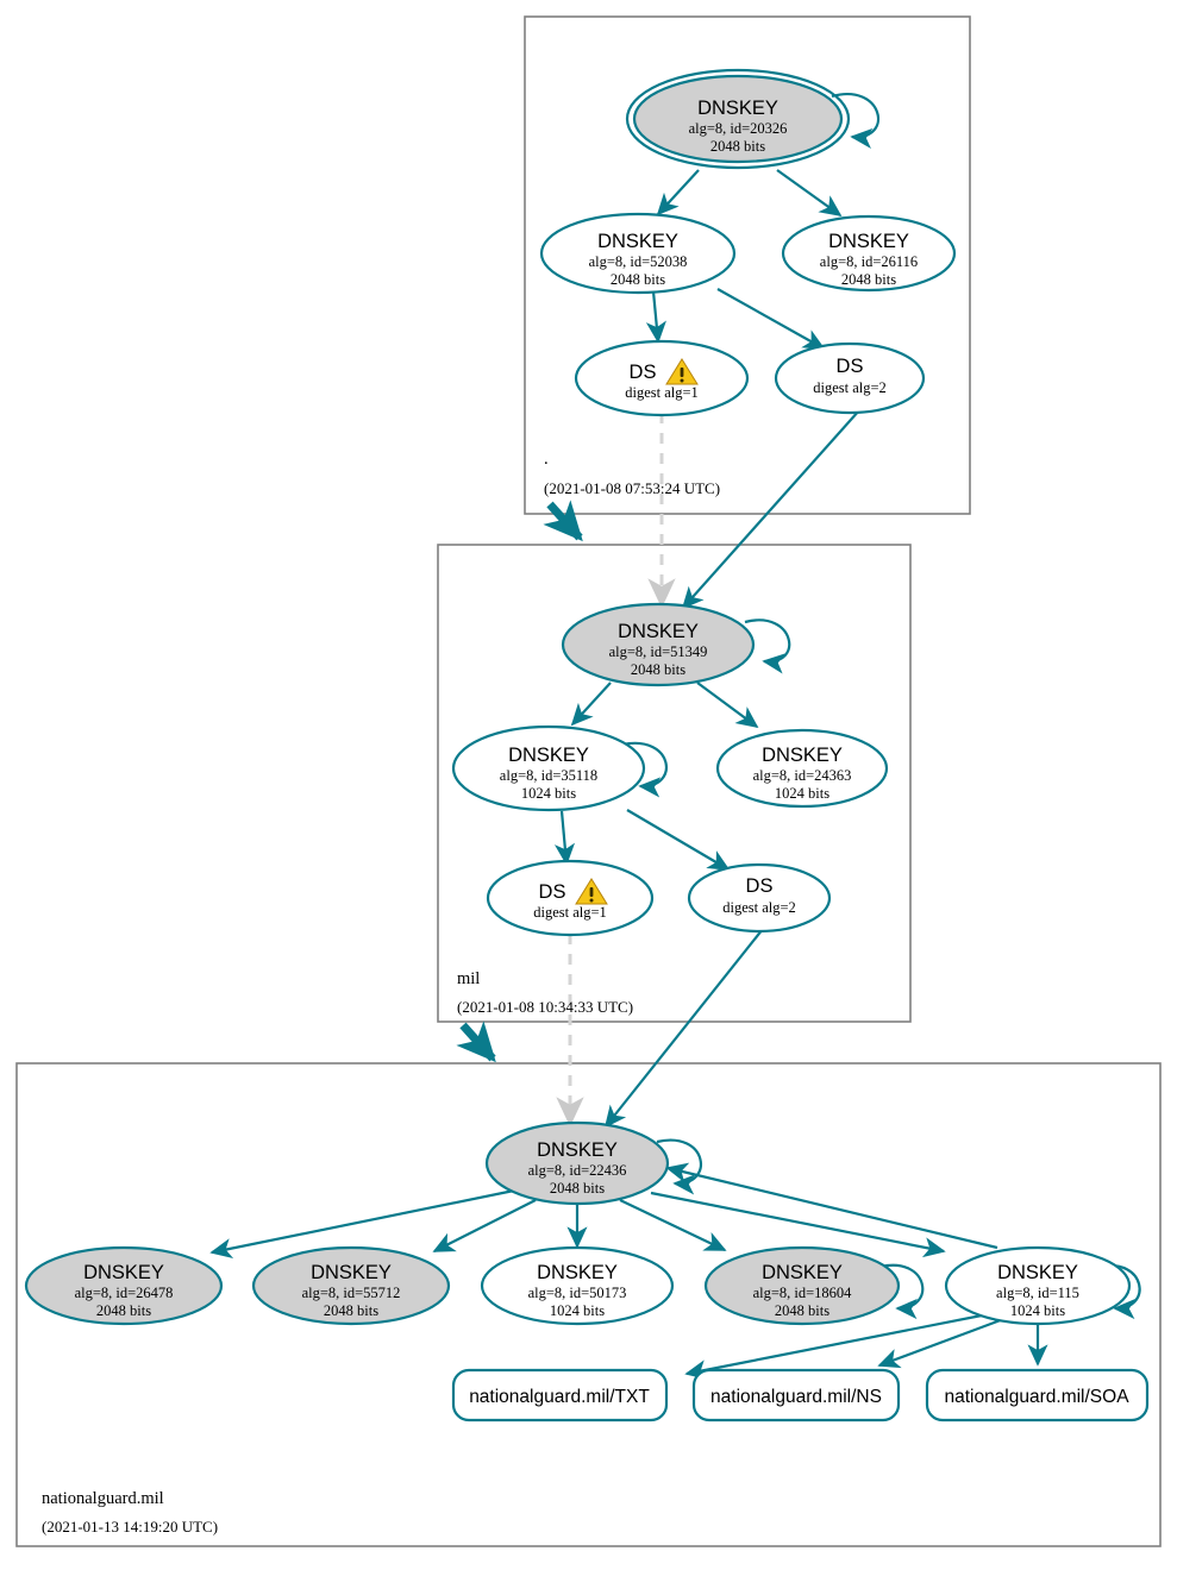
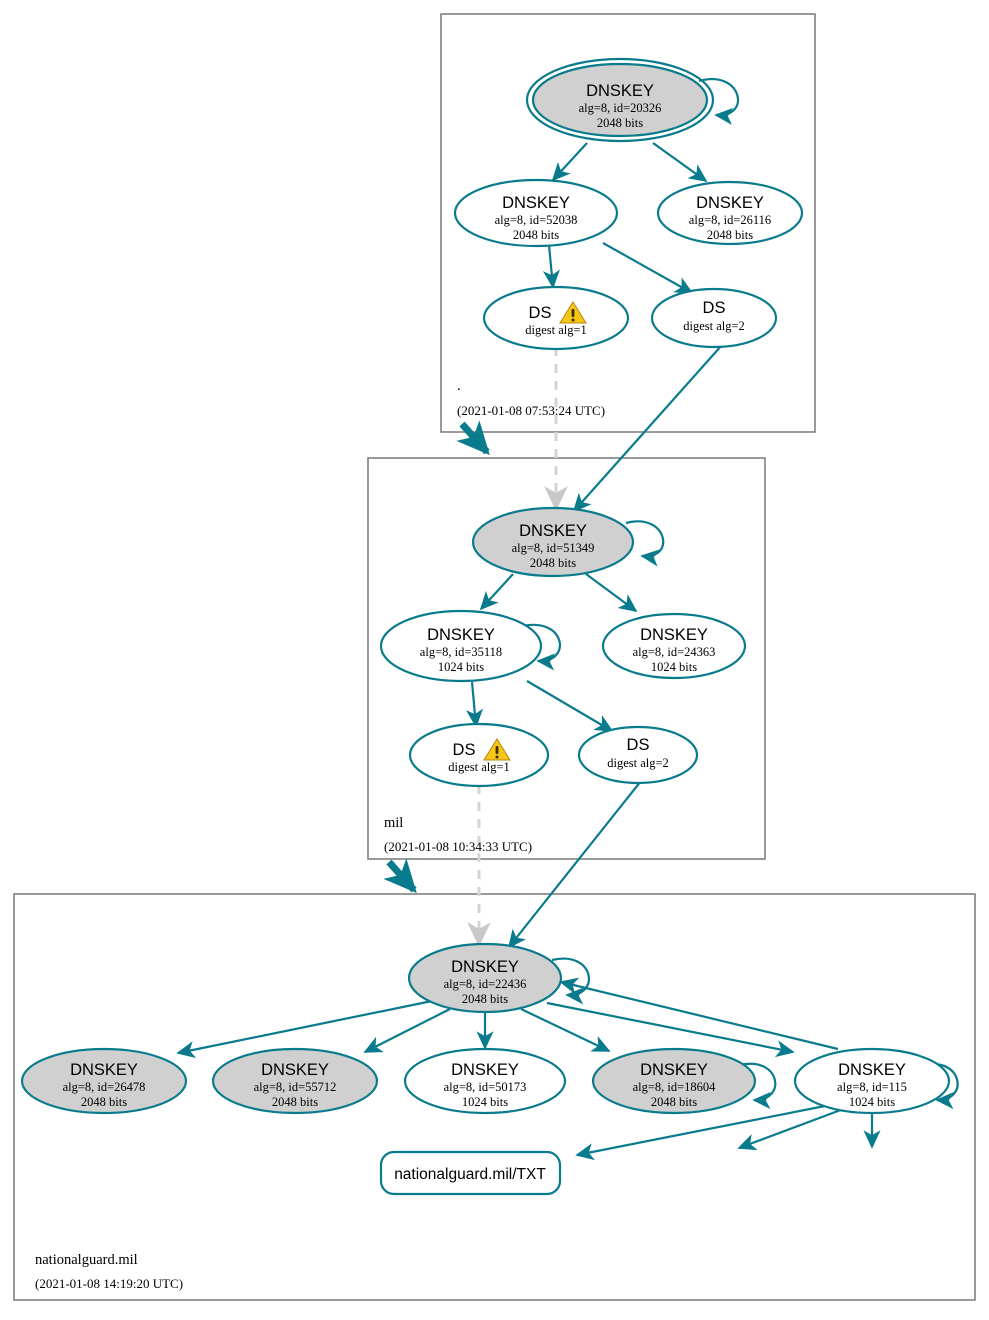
  DNSKEY
  alg=8, id=20326
  2048 bits
  DNSKEY
  alg=8, id=52038
  2048 bits
  DNSKEY
  alg=8, id=26116
  2048 bits
  DS
  digest alg=1
  DS
  digest alg=2
  .
  (2021-01-08 07:53:24 UTC)
  DNSKEY
  alg=8, id=51349
  2048 bits
  DNSKEY
  alg=8, id=35118
  1024 bits
  DNSKEY
  alg=8, id=24363
  1024 bits
  DS
  digest alg=1
  DS
  digest alg=2
  mil
  (2021-01-08 10:34:33 UTC)
  DNSKEY
  alg=8, id=22436
  2048 bits
  DNSKEY
  alg=8, id=26478
  2048 bits
  DNSKEY
  alg=8, id=55712
  2048 bits
  DNSKEY
  alg=8, id=50173
  1024 bits
  DNSKEY
  alg=8, id=18604
  2048 bits
  DNSKEY
  alg=8, id=115
  1024 bits
  nationalguard.mil/TXT
- nationalguard.mil/NS
- nationalguard.mil/SOA
  nationalguard.mil
- (2021-01-13 14:19:20 UTC)
+ (2021-01-08 14:19:20 UTC)
